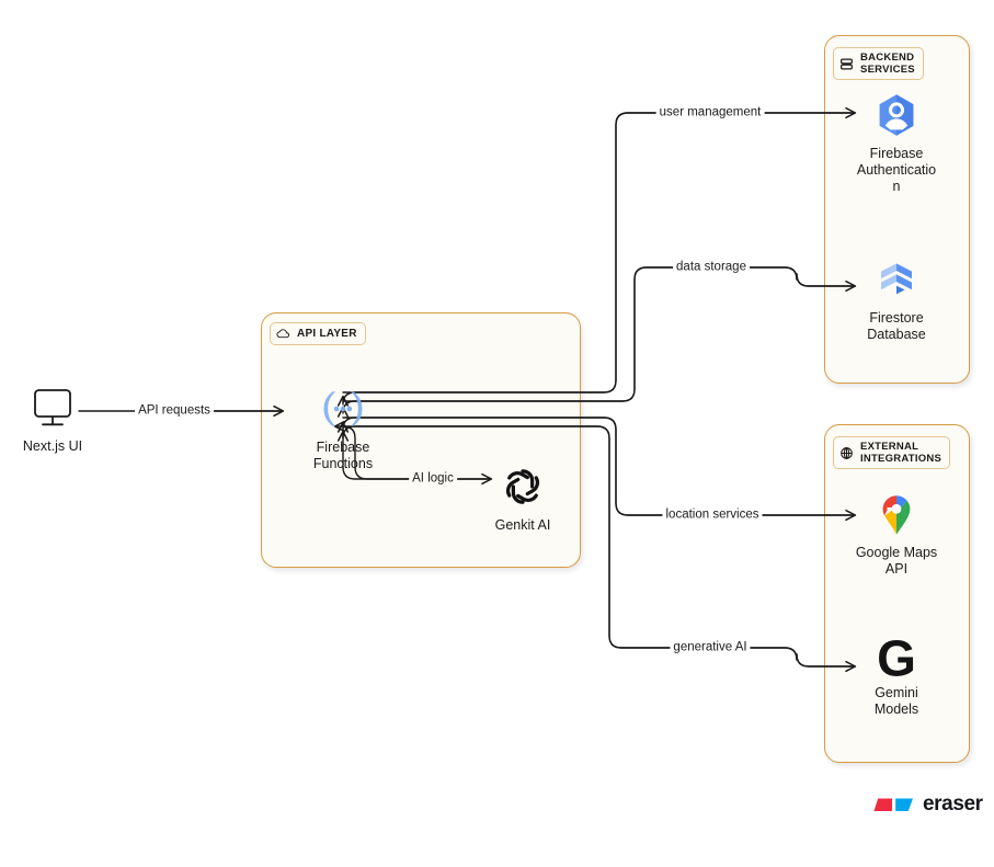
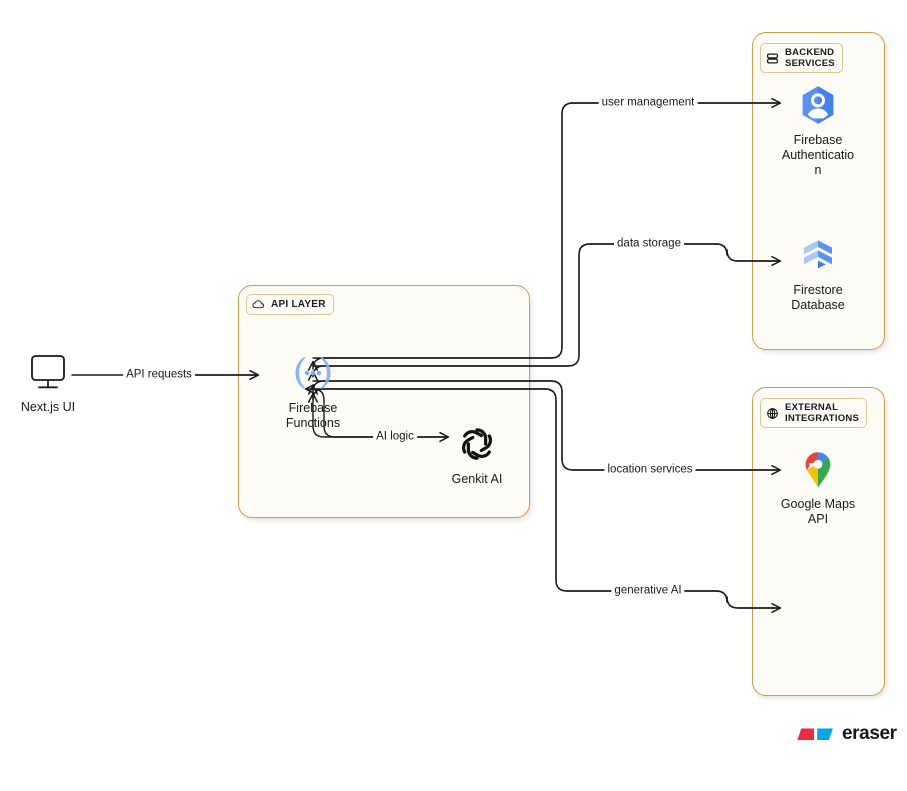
  BACKEND
  SERVICES
  EXTERNAL
  INTEGRATIONS
  API LAYER
  Next.js UI
  Firebase
  Functions
  Genkit AI
  Firebase
  Authenticatio
  n
  Firestore
  Database
  Google Maps
  API
- G
- Gemini
- Models
  API requests
  AI logic
  user management
  data storage
  location services
  generative AI
  eraser
